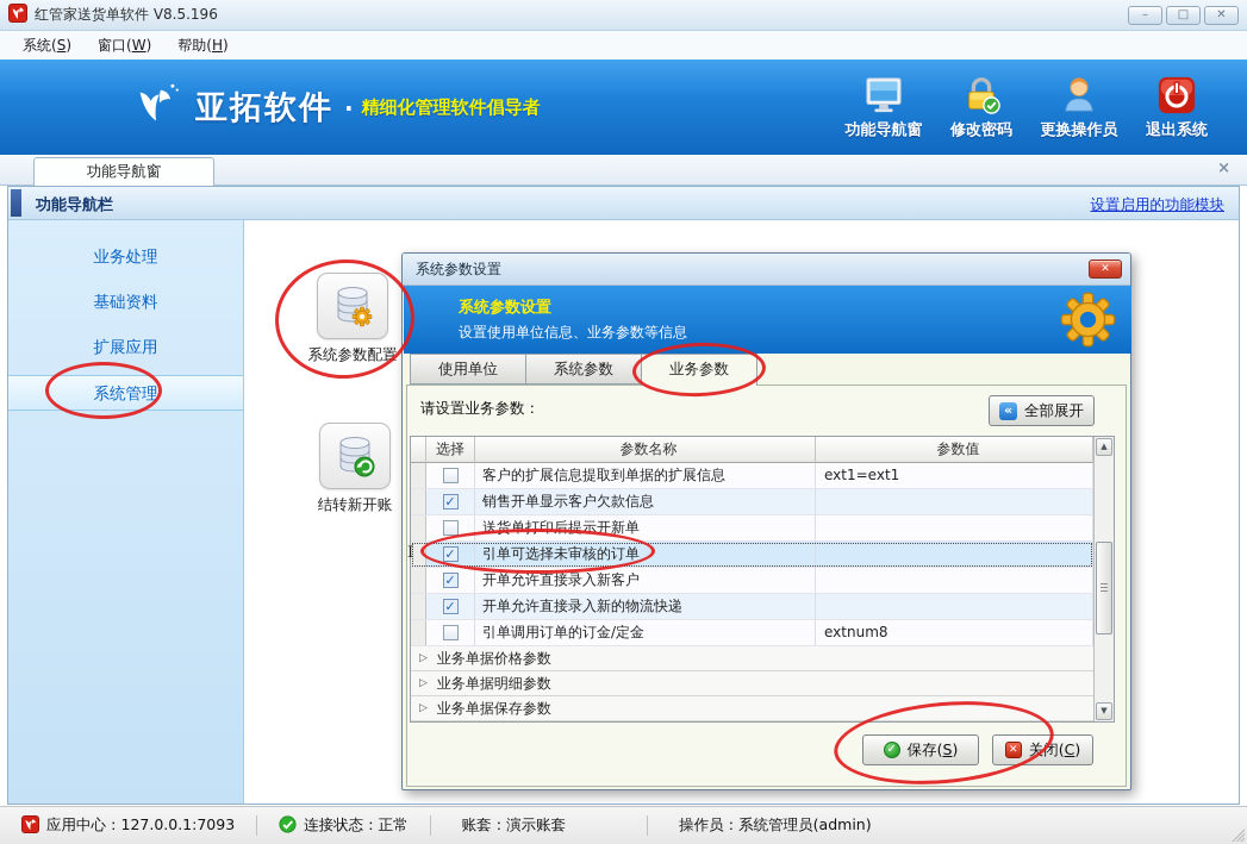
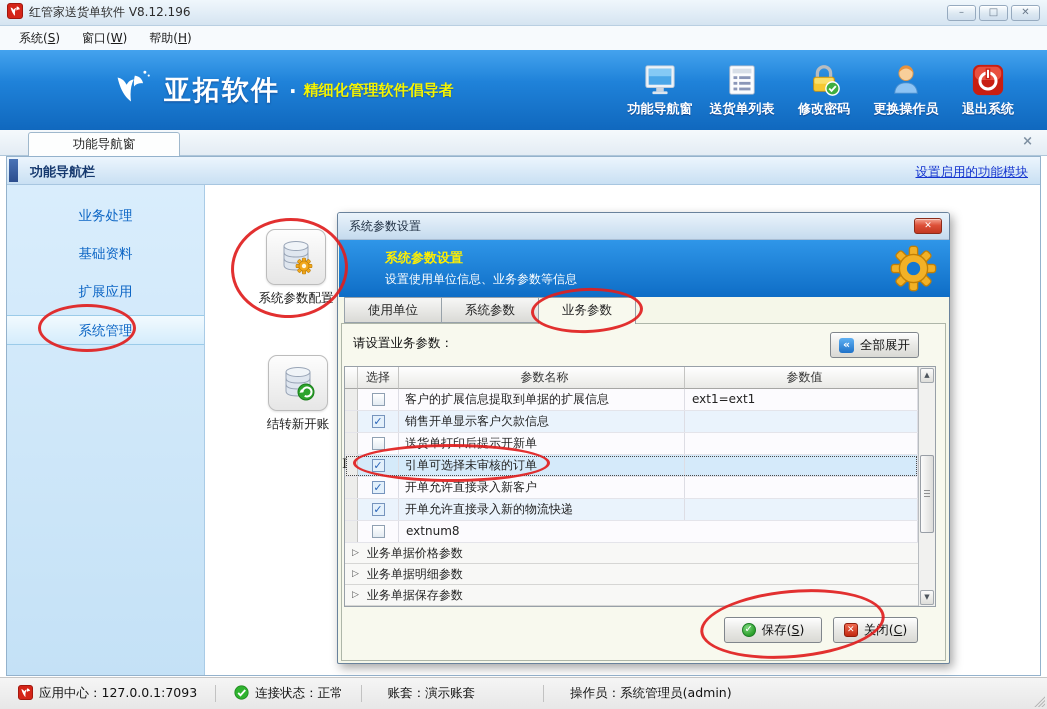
- 红管家送货单软件 V8.5.196
+ 红管家送货单软件 V8.12.196
  –
  □
  ✕
  系统(S)
  窗口(W)
  帮助(H)
  亚拓软件
  ·
  精细化管理软件倡导者
  功能导航窗
+ 送货单列表
  修改密码
  更换操作员
  退出系统
  功能导航窗
  ×
  功能导航栏
  设置启用的功能模块
  业务处理
  基础资料
  扩展应用
  系统管理
  系统参数配置
  结转新开账
  系统参数设置
  ✕
  系统参数设置
  设置使用单位信息、业务参数等信息
  使用单位
  系统参数
  业务参数
  请设置业务参数：
  «
  全部展开
  选择
  参数名称
  参数值
  客户的扩展信息提取到单据的扩展信息
  ext1=ext1
  ✓
  销售开单显示客户欠款信息
  送货单打印后提示开新单
  ✓
  引单可选择未审核的订单
  ✓
  开单允许直接录入新客户
  ✓
  开单允许直接录入新的物流快递
- 引单调用订单的订金/定金
  extnum8
  ▷
  业务单据价格参数
  ▷
  业务单据明细参数
  ▷
  业务单据保存参数
  ▲
  ▼
  ✓
  保存(S)
  ✕
  关闭(C)
  应用中心：127.0.0.1:7093
  连接状态：正常
  账套：演示账套
  操作员：系统管理员(admin)
  I
